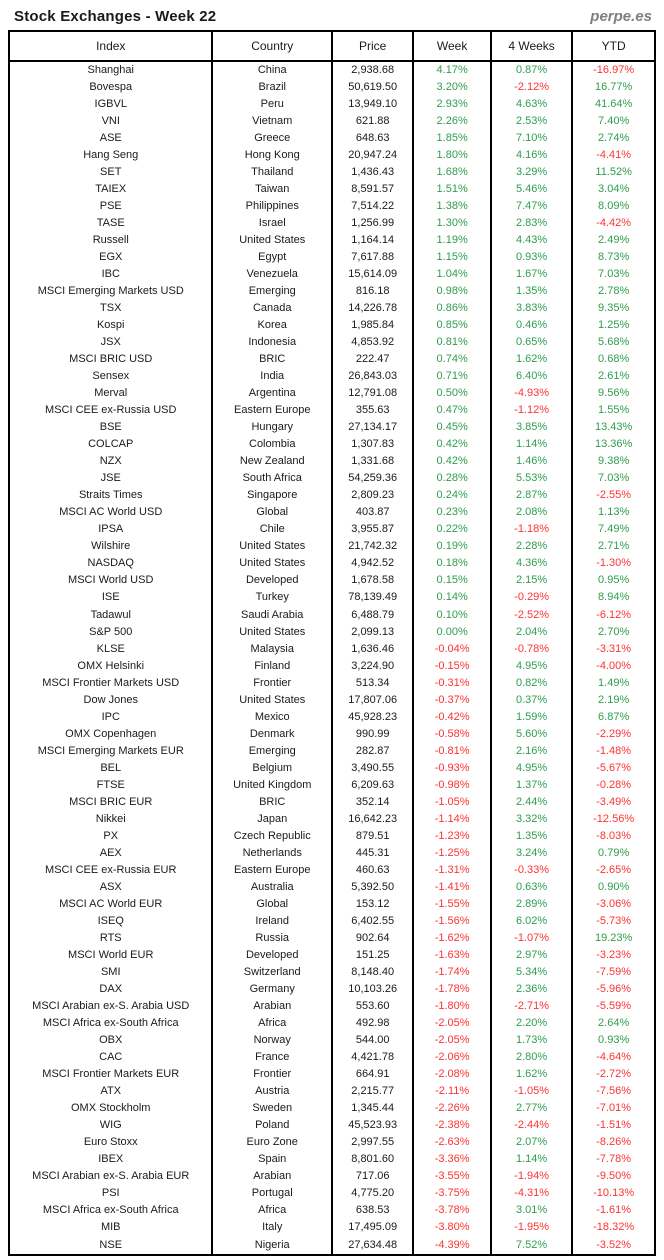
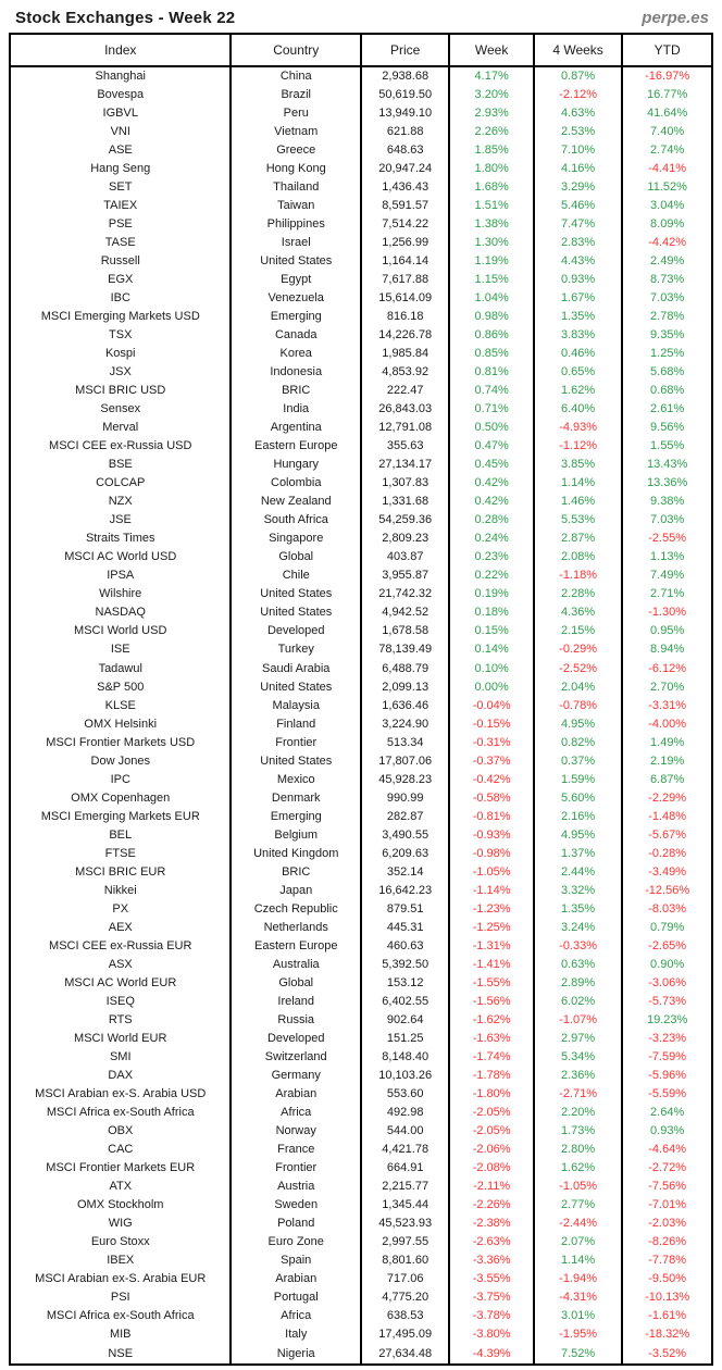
  Stock Exchanges - Week 22
  perpe.es
  Index	Country	Price	Week	4 Weeks	YTD
  Shanghai	China	2,938.68	4.17%	0.87%	-16.97%
  Bovespa	Brazil	50,619.50	3.20%	-2.12%	16.77%
  IGBVL	Peru	13,949.10	2.93%	4.63%	41.64%
  VNI	Vietnam	621.88	2.26%	2.53%	7.40%
  ASE	Greece	648.63	1.85%	7.10%	2.74%
  Hang Seng	Hong Kong	20,947.24	1.80%	4.16%	-4.41%
  SET	Thailand	1,436.43	1.68%	3.29%	11.52%
  TAIEX	Taiwan	8,591.57	1.51%	5.46%	3.04%
  PSE	Philippines	7,514.22	1.38%	7.47%	8.09%
  TASE	Israel	1,256.99	1.30%	2.83%	-4.42%
  Russell	United States	1,164.14	1.19%	4.43%	2.49%
  EGX	Egypt	7,617.88	1.15%	0.93%	8.73%
  IBC	Venezuela	15,614.09	1.04%	1.67%	7.03%
  MSCI Emerging Markets USD	Emerging	816.18	0.98%	1.35%	2.78%
  TSX	Canada	14,226.78	0.86%	3.83%	9.35%
  Kospi	Korea	1,985.84	0.85%	0.46%	1.25%
  JSX	Indonesia	4,853.92	0.81%	0.65%	5.68%
  MSCI BRIC USD	BRIC	222.47	0.74%	1.62%	0.68%
  Sensex	India	26,843.03	0.71%	6.40%	2.61%
  Merval	Argentina	12,791.08	0.50%	-4.93%	9.56%
  MSCI CEE ex-Russia USD	Eastern Europe	355.63	0.47%	-1.12%	1.55%
  BSE	Hungary	27,134.17	0.45%	3.85%	13.43%
  COLCAP	Colombia	1,307.83	0.42%	1.14%	13.36%
  NZX	New Zealand	1,331.68	0.42%	1.46%	9.38%
  JSE	South Africa	54,259.36	0.28%	5.53%	7.03%
  Straits Times	Singapore	2,809.23	0.24%	2.87%	-2.55%
  MSCI AC World USD	Global	403.87	0.23%	2.08%	1.13%
  IPSA	Chile	3,955.87	0.22%	-1.18%	7.49%
  Wilshire	United States	21,742.32	0.19%	2.28%	2.71%
  NASDAQ	United States	4,942.52	0.18%	4.36%	-1.30%
  MSCI World USD	Developed	1,678.58	0.15%	2.15%	0.95%
  ISE	Turkey	78,139.49	0.14%	-0.29%	8.94%
  Tadawul	Saudi Arabia	6,488.79	0.10%	-2.52%	-6.12%
  S&P 500	United States	2,099.13	0.00%	2.04%	2.70%
  KLSE	Malaysia	1,636.46	-0.04%	-0.78%	-3.31%
  OMX Helsinki	Finland	3,224.90	-0.15%	4.95%	-4.00%
  MSCI Frontier Markets USD	Frontier	513.34	-0.31%	0.82%	1.49%
  Dow Jones	United States	17,807.06	-0.37%	0.37%	2.19%
  IPC	Mexico	45,928.23	-0.42%	1.59%	6.87%
  OMX Copenhagen	Denmark	990.99	-0.58%	5.60%	-2.29%
  MSCI Emerging Markets EUR	Emerging	282.87	-0.81%	2.16%	-1.48%
  BEL	Belgium	3,490.55	-0.93%	4.95%	-5.67%
  FTSE	United Kingdom	6,209.63	-0.98%	1.37%	-0.28%
  MSCI BRIC EUR	BRIC	352.14	-1.05%	2.44%	-3.49%
  Nikkei	Japan	16,642.23	-1.14%	3.32%	-12.56%
  PX	Czech Republic	879.51	-1.23%	1.35%	-8.03%
  AEX	Netherlands	445.31	-1.25%	3.24%	0.79%
  MSCI CEE ex-Russia EUR	Eastern Europe	460.63	-1.31%	-0.33%	-2.65%
  ASX	Australia	5,392.50	-1.41%	0.63%	0.90%
  MSCI AC World EUR	Global	153.12	-1.55%	2.89%	-3.06%
  ISEQ	Ireland	6,402.55	-1.56%	6.02%	-5.73%
  RTS	Russia	902.64	-1.62%	-1.07%	19.23%
  MSCI World EUR	Developed	151.25	-1.63%	2.97%	-3.23%
  SMI	Switzerland	8,148.40	-1.74%	5.34%	-7.59%
  DAX	Germany	10,103.26	-1.78%	2.36%	-5.96%
  MSCI Arabian ex-S. Arabia USD	Arabian	553.60	-1.80%	-2.71%	-5.59%
  MSCI Africa ex-South Africa	Africa	492.98	-2.05%	2.20%	2.64%
  OBX	Norway	544.00	-2.05%	1.73%	0.93%
  CAC	France	4,421.78	-2.06%	2.80%	-4.64%
  MSCI Frontier Markets EUR	Frontier	664.91	-2.08%	1.62%	-2.72%
  ATX	Austria	2,215.77	-2.11%	-1.05%	-7.56%
  OMX Stockholm	Sweden	1,345.44	-2.26%	2.77%	-7.01%
- WIG	Poland	45,523.93	-2.38%	-2.44%	-1.51%
+ WIG	Poland	45,523.93	-2.38%	-2.44%	-2.03%
  Euro Stoxx	Euro Zone	2,997.55	-2.63%	2.07%	-8.26%
  IBEX	Spain	8,801.60	-3.36%	1.14%	-7.78%
  MSCI Arabian ex-S. Arabia EUR	Arabian	717.06	-3.55%	-1.94%	-9.50%
  PSI	Portugal	4,775.20	-3.75%	-4.31%	-10.13%
  MSCI Africa ex-South Africa	Africa	638.53	-3.78%	3.01%	-1.61%
  MIB	Italy	17,495.09	-3.80%	-1.95%	-18.32%
  NSE	Nigeria	27,634.48	-4.39%	7.52%	-3.52%
